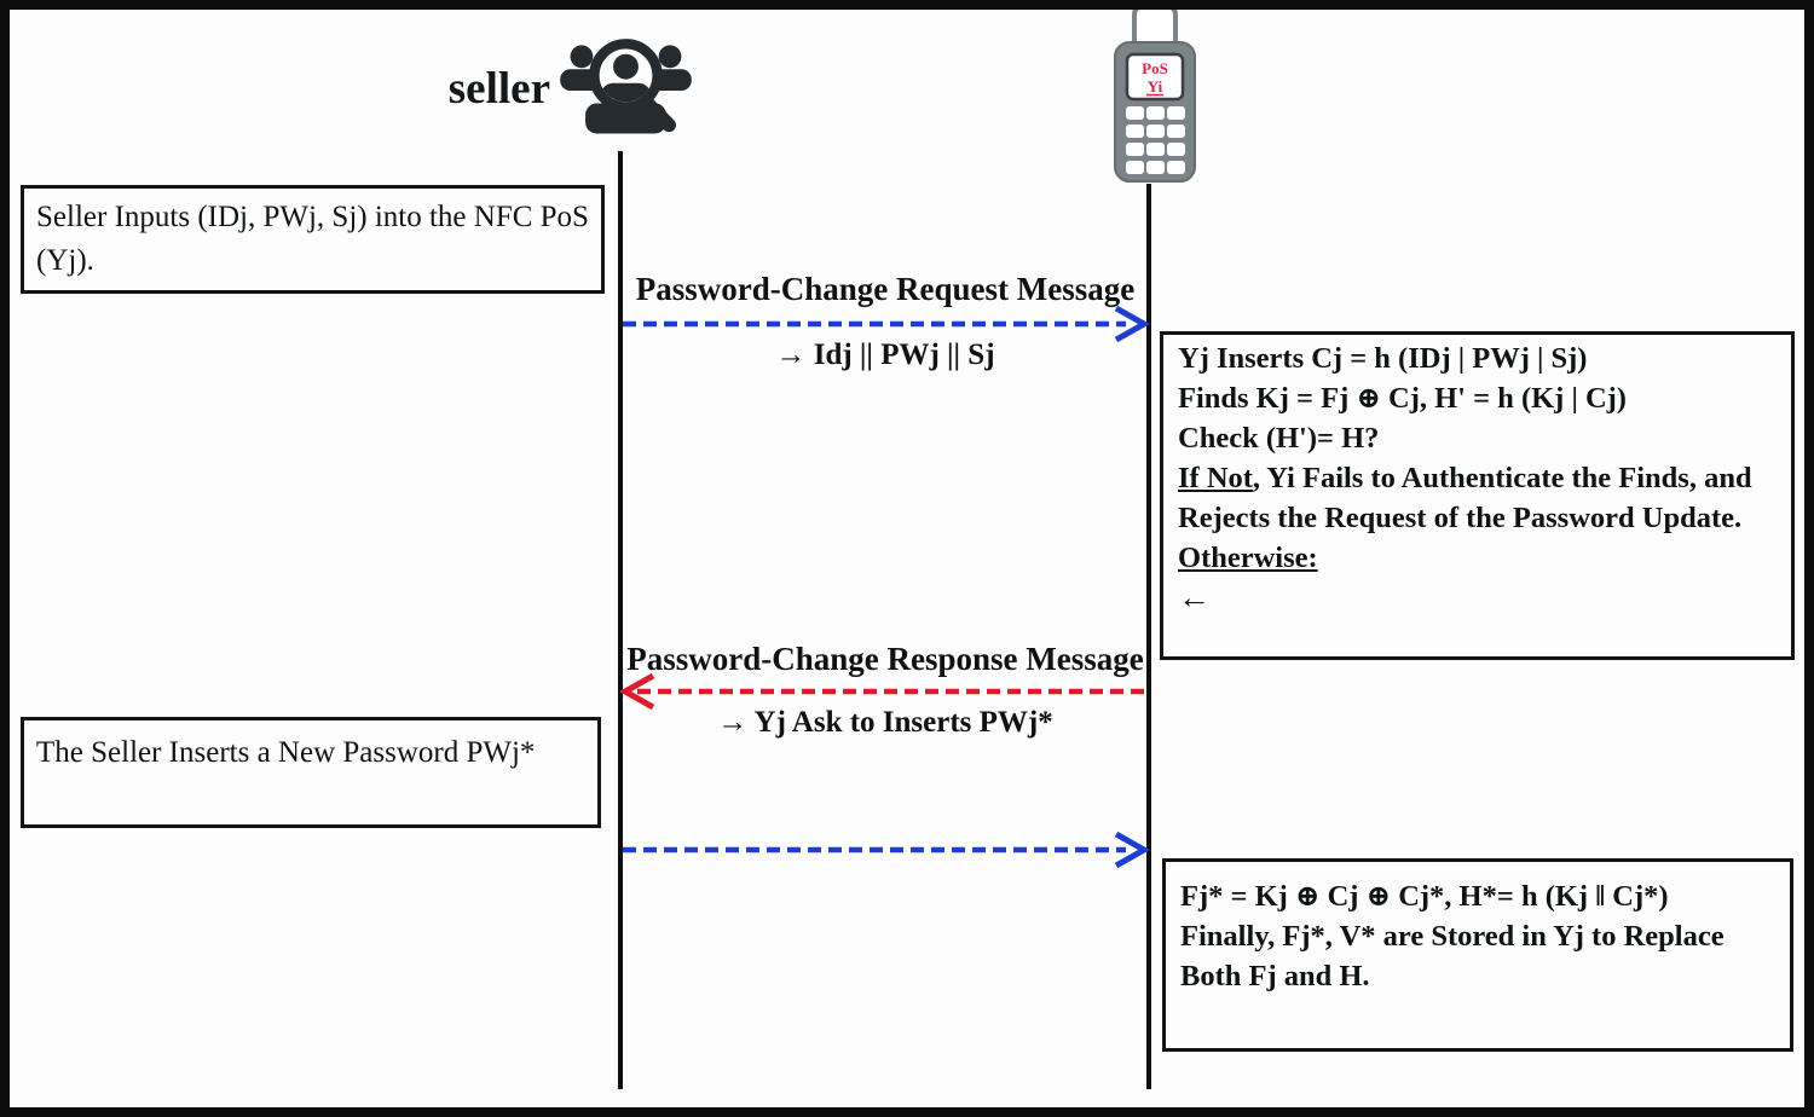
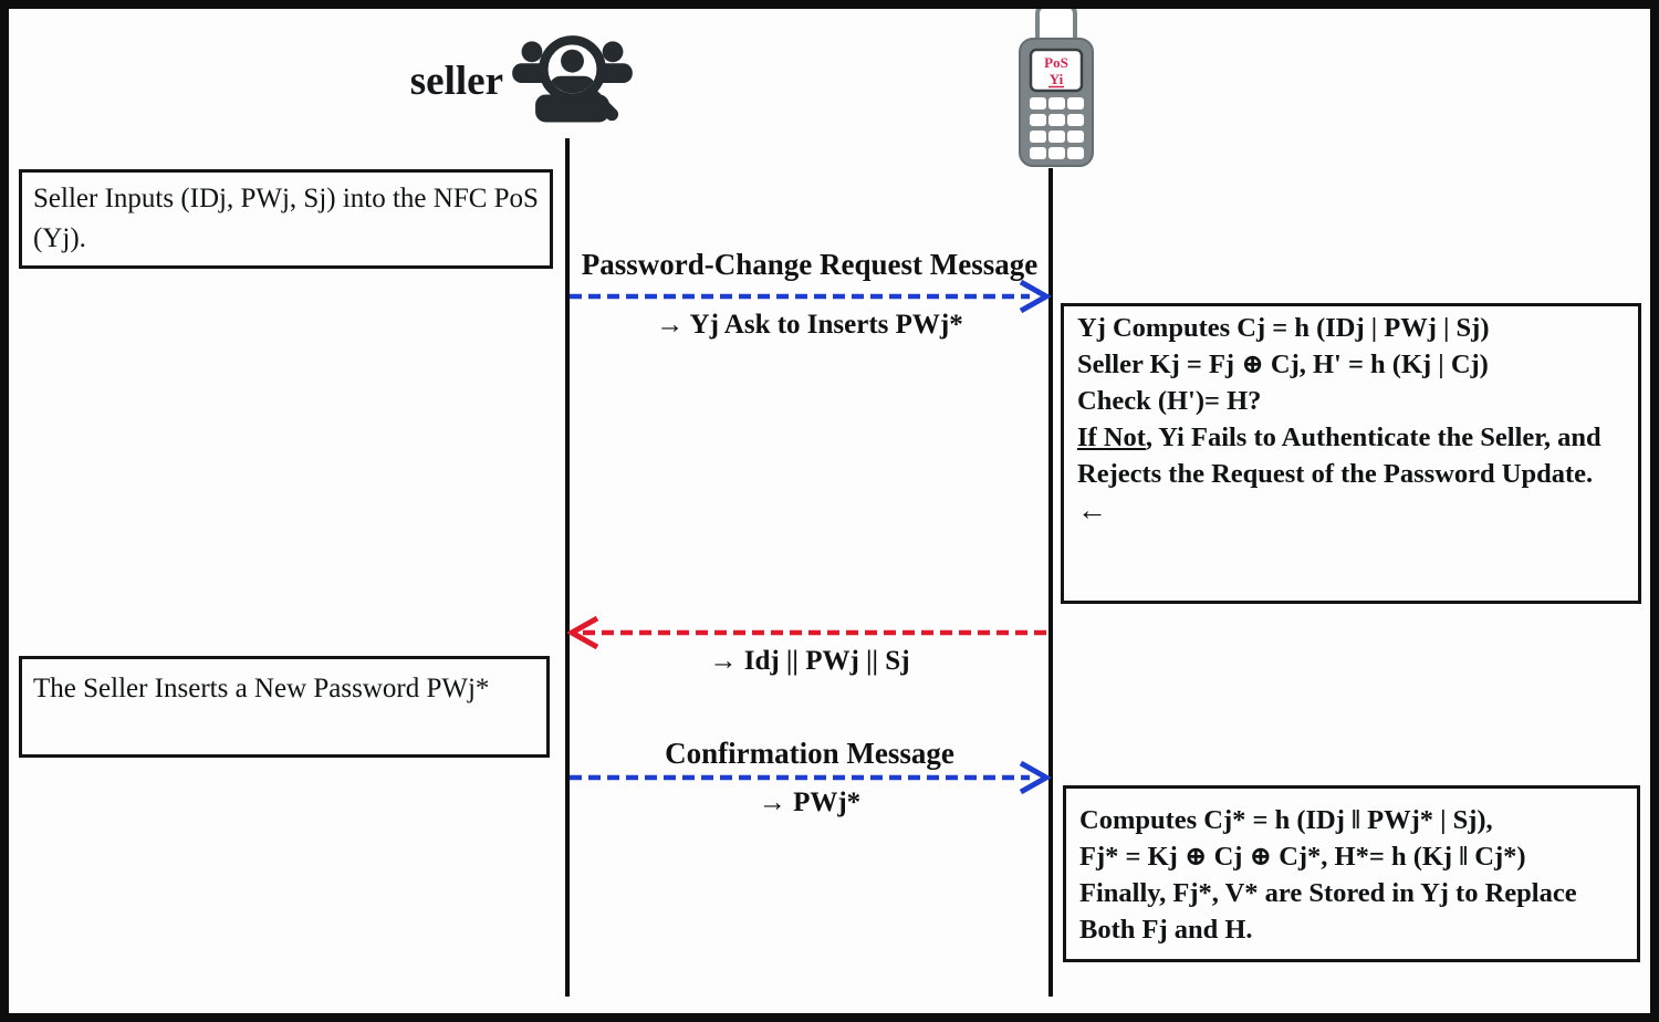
  seller
  PoS
  Yi
  Seller Inputs (IDj, PWj, Sj) into the NFC PoS (Yj).
  The Seller Inserts a New Password PWj*
  Password-Change Request Message
- → Idj || PWj || Sj
+ → Yj Ask to Inserts PWj*
- Yj Inserts Cj = h (IDj | PWj | Sj)
+ Yj Computes Cj = h (IDj | PWj | Sj)
- Finds Kj = Fj ⊕ Cj, H' = h (Kj | Cj)
+ Seller Kj = Fj ⊕ Cj, H' = h (Kj | Cj)
  Check (H')= H?
- If Not, Yi Fails to Authenticate the Finds, and Rejects the Request of the Password Update.
+ If Not, Yi Fails to Authenticate the Seller, and Rejects the Request of the Password Update.
- Otherwise:
  ←
- Password-Change Response Message
- → Yj Ask to Inserts PWj*
+ → Idj || PWj || Sj
+ Confirmation Message
+ → PWj*
+ Computes Cj* = h (IDj ‖ PWj* | Sj),
  Fj* = Kj ⊕ Cj ⊕ Cj*, H*= h (Kj ‖ Cj*)
  Finally, Fj*, V* are Stored in Yj to Replace Both Fj and H.
